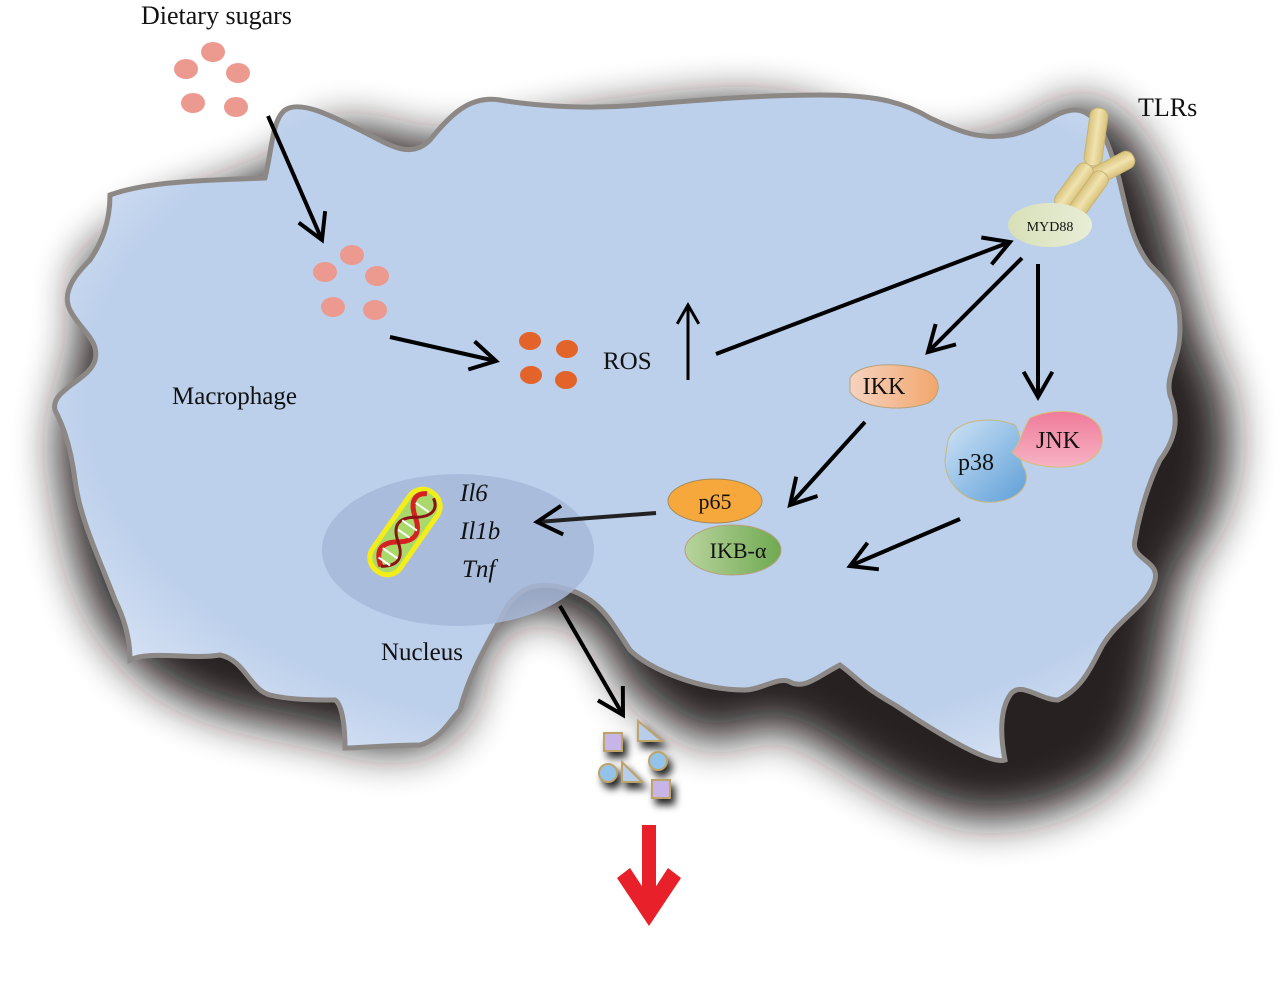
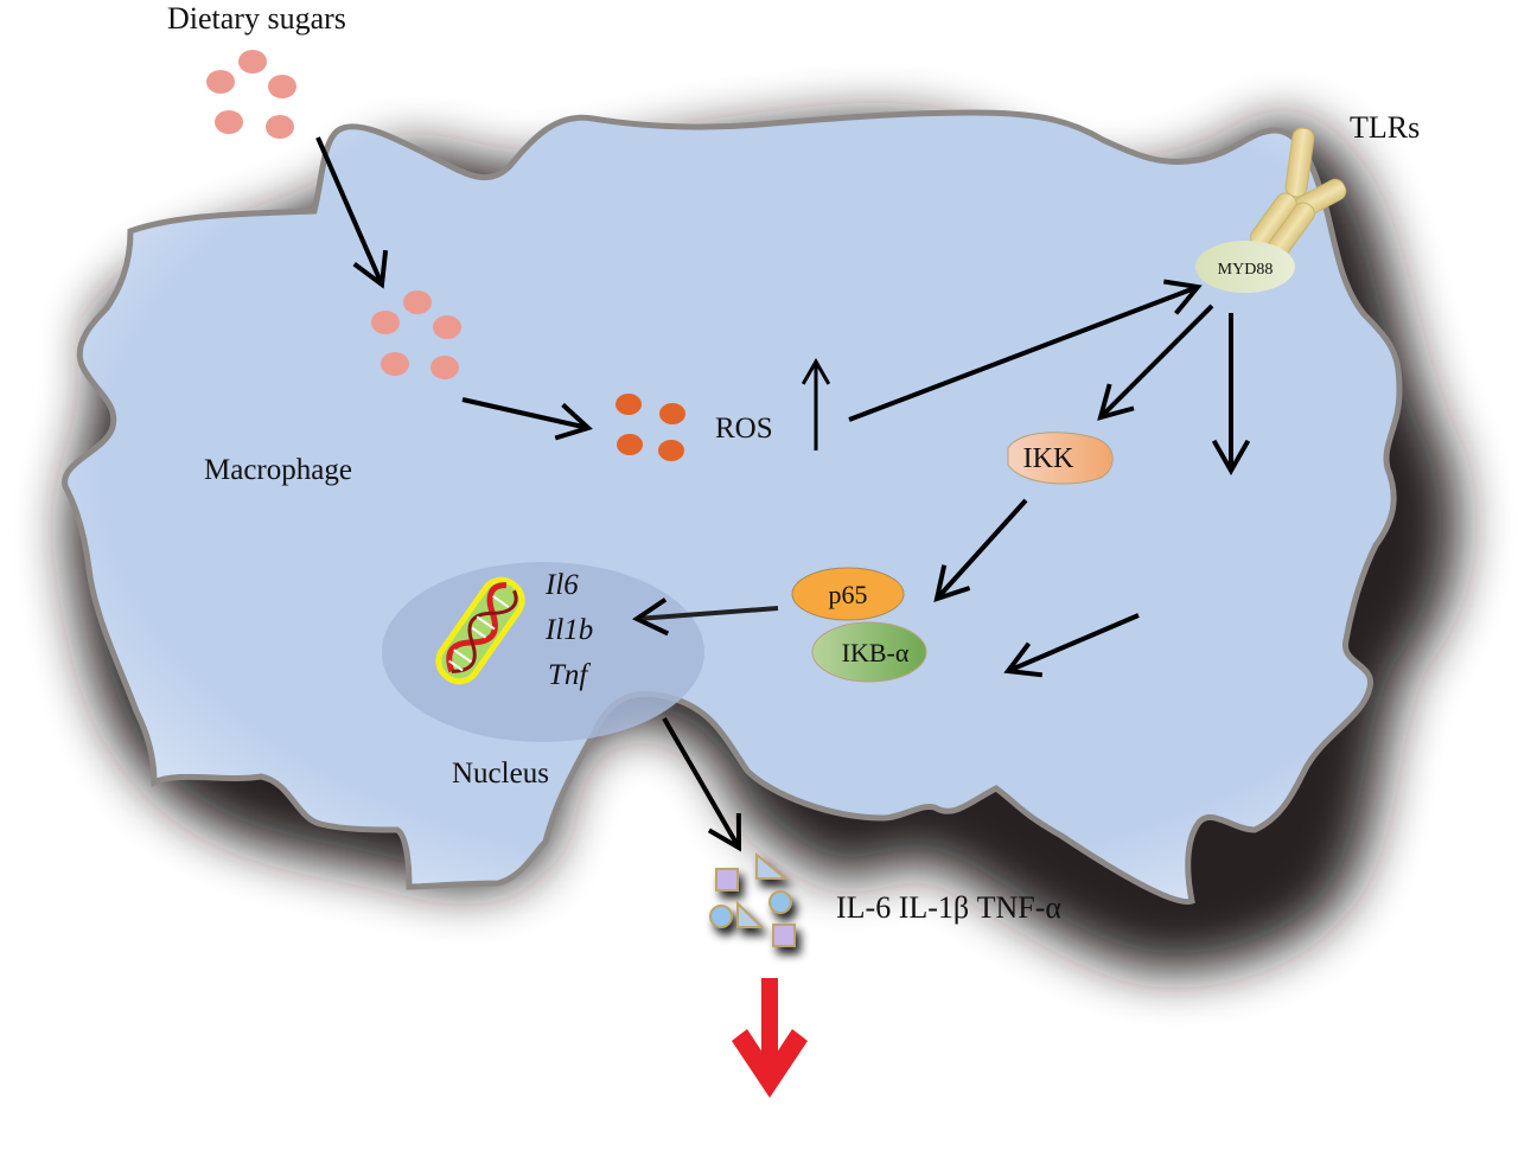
  MYD88
  IKK
- p38
- JNK
  p65
  IKB-α
  Il6
  Il1b
  Tnf
  Dietary sugars
  TLRs
  ROS
  Macrophage
  Nucleus
+ IL-6 IL-1β TNF-α
